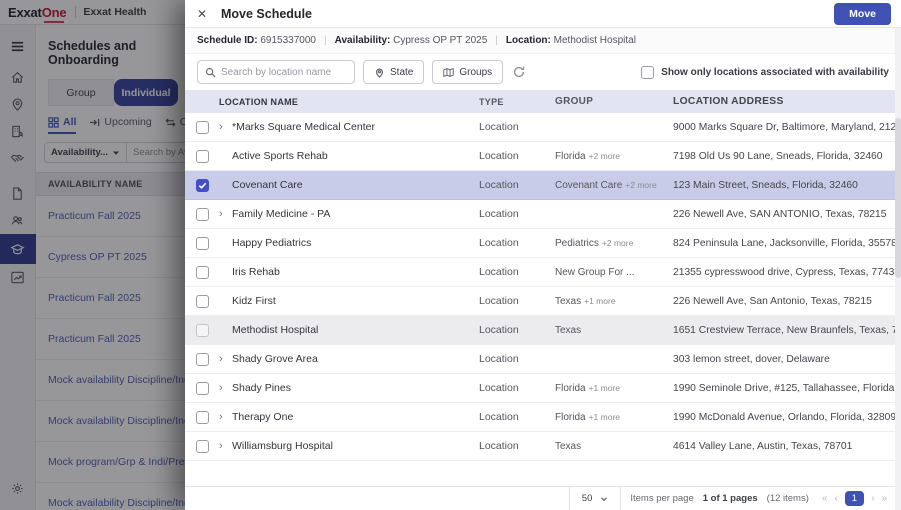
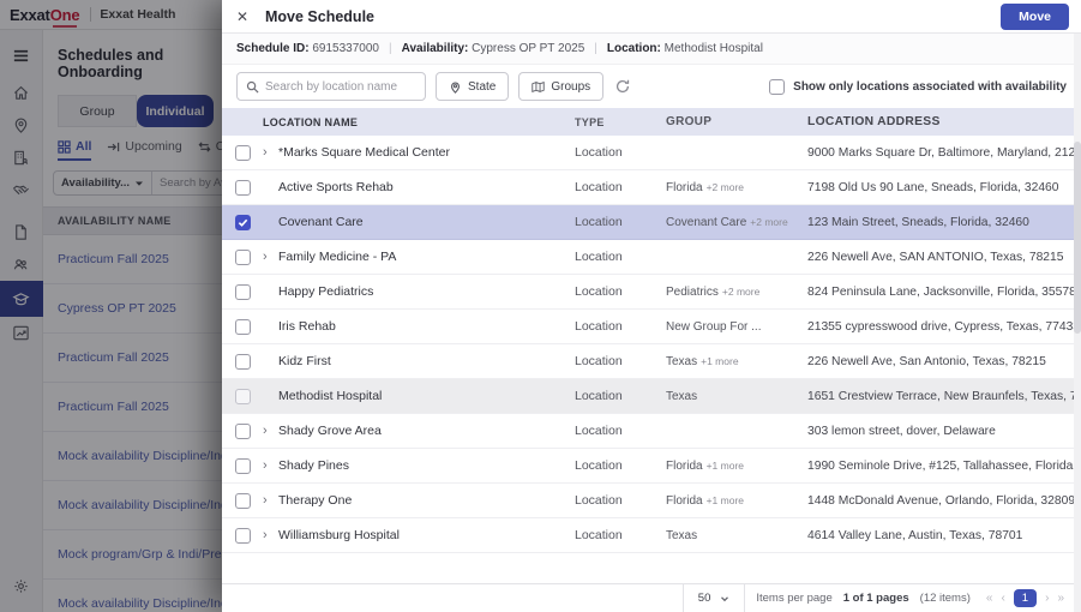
  Exxat
  One
  Exxat Health
  Schedules and Onboarding
  Group
  Individual
  All
  Upcoming
  C
  Availability...
  AVAILABILITY NAME
  Practicum Fall 2025
  Cypress OP PT 2025
  Practicum Fall 2025
  Practicum Fall 2025
  Mock availability Discipline/In
  Mock availability Discipline/In
  Mock program/Grp & Indi/Pre
  Mock availability Discipline/In
  ✕
  Move Schedule
  Move
  Schedule ID: 6915337000
  |
  Availability: Cypress OP PT 2025
  |
  Location: Methodist Hospital
  Search by location name
  State
  Groups
  Show only locations associated with availability
  LOCATION NAME
  TYPE
  GROUP
  LOCATION ADDRESS
  ›
  *Marks Square Medical Center
  Location
  9000 Marks Square Dr, Baltimore, Maryland, 212
  Active Sports Rehab
  Location
  Florida +2 more
  7198 Old Us 90 Lane, Sneads, Florida, 32460
  Covenant Care
  Location
  Covenant Care +2 more
  123 Main Street, Sneads, Florida, 32460
  ›
  Family Medicine - PA
  Location
  226 Newell Ave, SAN ANTONIO, Texas, 78215
  Happy Pediatrics
  Location
  Pediatrics +2 more
  824 Peninsula Lane, Jacksonville, Florida, 35578
  Iris Rehab
  Location
  New Group For ...
  21355 cypresswood drive, Cypress, Texas, 7743
  Kidz First
  Location
  Texas +1 more
  226 Newell Ave, San Antonio, Texas, 78215
  Methodist Hospital
  Location
  Texas
  1651 Crestview Terrace, New Braunfels, Texas,
  ›
  Shady Grove Area
  Location
  303 lemon street, dover, Delaware
  ›
  Shady Pines
  Location
  Florida +1 more
  1990 Seminole Drive, #125, Tallahassee, Florida
  ›
  Therapy One
  Location
  Florida +1 more
- 1990 McDonald Avenue, Orlando, Florida, 32809
+ 1448 McDonald Avenue, Orlando, Florida, 32809
  ›
  Williamsburg Hospital
  Location
  Texas
  4614 Valley Lane, Austin, Texas, 78701
  50
  Items per page
  1 of 1 pages
  (12 items)
  «
  ‹
  1
  ›
  »
